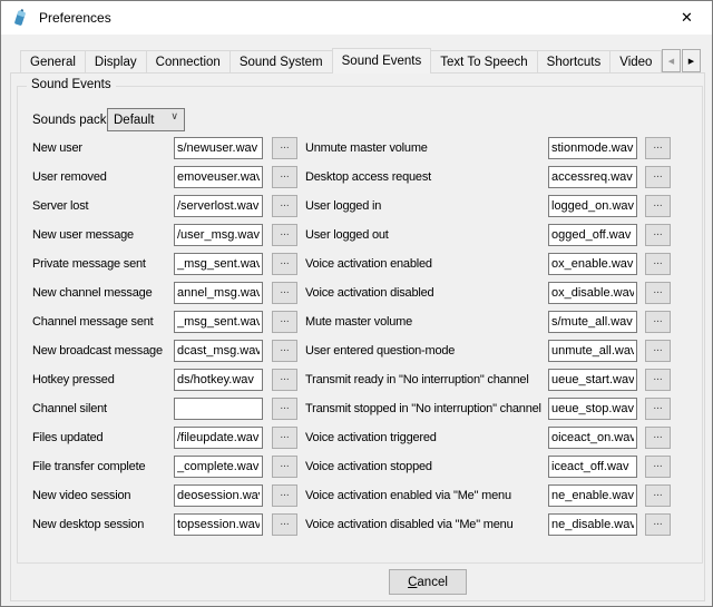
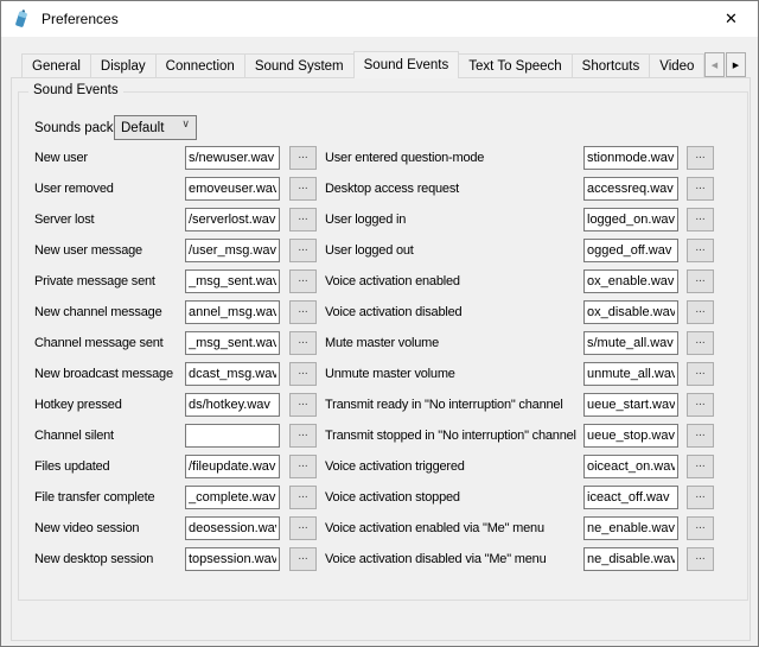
  Preferences
  ✕
  General Display Connection Sound System Sound Events Text To Speech Shortcuts Video
  ◀
  ▶
  Sound Events
  Sounds pack
  Default
  ∨
  New user
  s/newuser.wav
  ...
- Unmute master volume
+ User entered question-mode
  stionmode.wav
  ...
  User removed
  emoveuser.wav
  ...
  Desktop access request
  accessreq.wav
  ...
  Server lost
  /serverlost.wav
  ...
  User logged in
  logged_on.wav
  ...
  New user message
  /user_msg.wav
  ...
  User logged out
  ogged_off.wav
  ...
  Private message sent
  _msg_sent.wav
  ...
  Voice activation enabled
  ox_enable.wav
  ...
  New channel message
  annel_msg.wav
  ...
  Voice activation disabled
  ox_disable.wav
  ...
  Channel message sent
  _msg_sent.wav
  ...
  Mute master volume
  s/mute_all.wav
  ...
  New broadcast message
  dcast_msg.wav
  ...
- User entered question-mode
+ Unmute master volume
  unmute_all.wav
  ...
  Hotkey pressed
  ds/hotkey.wav
  ...
  Transmit ready in "No interruption" channel
  ueue_start.wav
  ...
  Channel silent
  ...
  Transmit stopped in "No interruption" channel
  ueue_stop.wav
  ...
  Files updated
  /fileupdate.wav
  ...
  Voice activation triggered
  oiceact_on.wav
  ...
  File transfer complete
  _complete.wav
  ...
  Voice activation stopped
  iceact_off.wav
  ...
  New video session
  deosession.wa
  ...
  Voice activation enabled via "Me" menu
  ne_enable.wav
  ...
  New desktop session
  topsession.wav
  ...
  Voice activation disabled via "Me" menu
  ne_disable.wav
  ...
- Cancel
